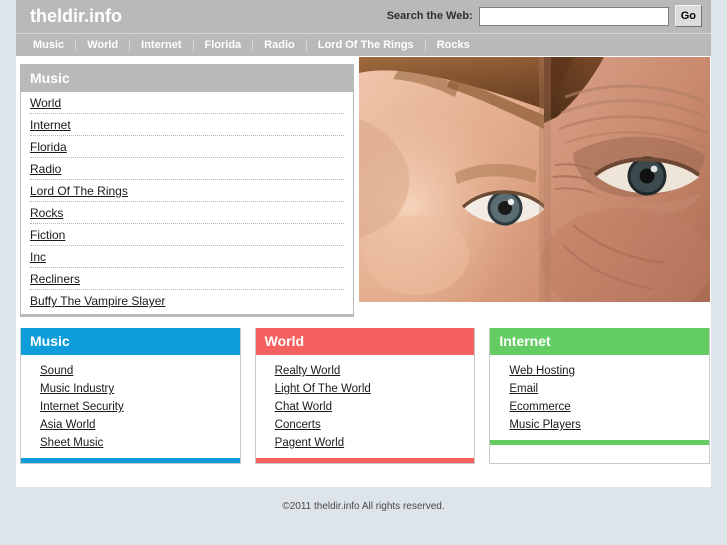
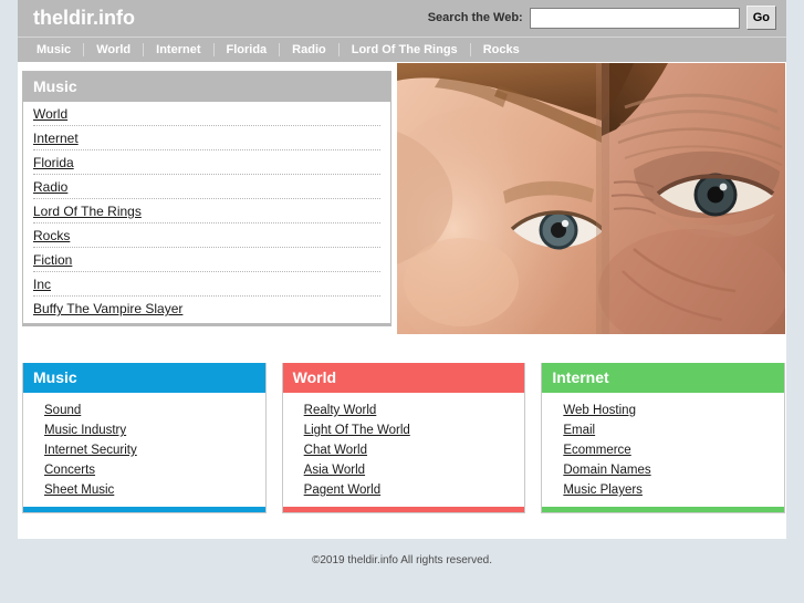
  theldir.info
  Search the Web:
  Go
  Music
  World
  Internet
  Florida
  Radio
  Lord Of The Rings
  Rocks
  Music
  World
  Internet
  Florida
  Radio
  Lord Of The Rings
  Rocks
  Fiction
  Inc
- Recliners
  Buffy The Vampire Slayer
  Music
  Sound
  Music Industry
  Internet Security
- Asia World
+ Concerts
  Sheet Music
  World
  Realty World
  Light Of The World
  Chat World
- Concerts
+ Asia World
  Pagent World
  Internet
  Web Hosting
  Email
  Ecommerce
+ Domain Names
  Music Players
- ©2011 theldir.info All rights reserved.
+ ©2019 theldir.info All rights reserved.
